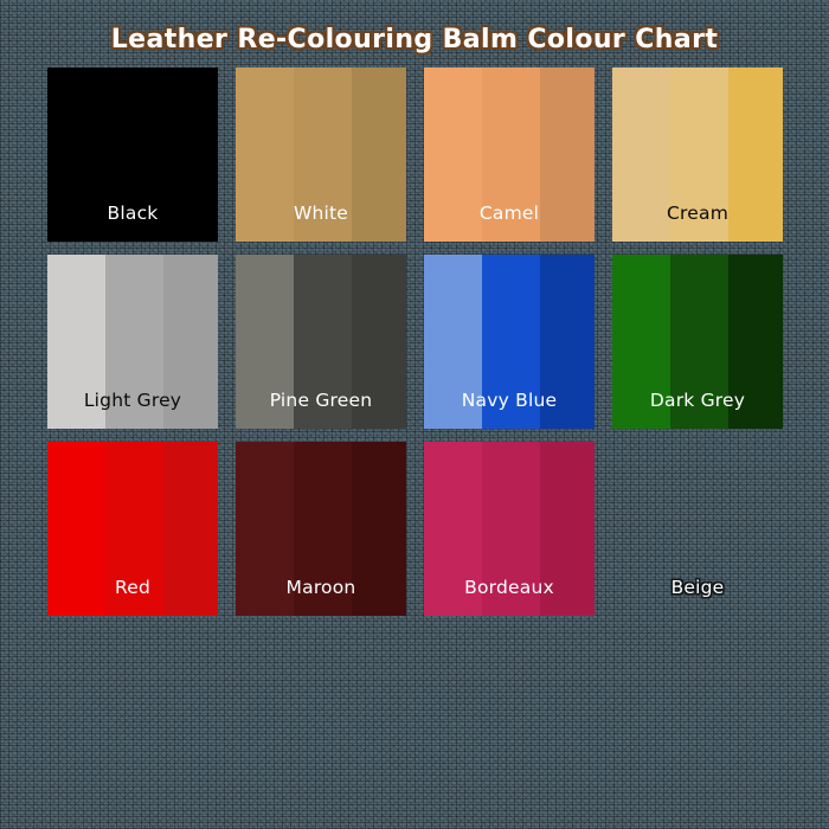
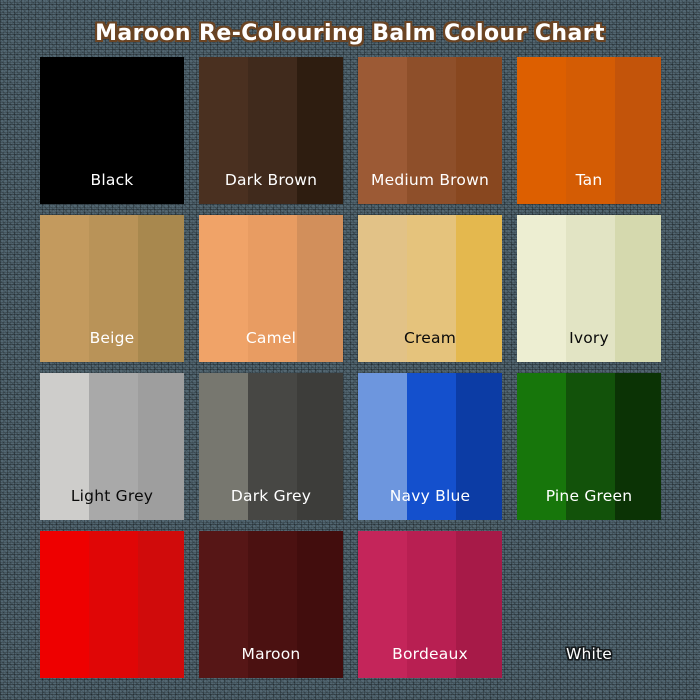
- Leather Re-Colouring Balm Colour Chart
+ Maroon Re-Colouring Balm Colour Chart
  Black
+ Dark Brown
+ Medium Brown
+ Tan
- White
+ Beige
  Camel
  Cream
+ Ivory
  Light Grey
- Pine Green
+ Dark Grey
  Navy Blue
- Dark Grey
+ Pine Green
- Red
  Maroon
  Bordeaux
- Beige
+ White
